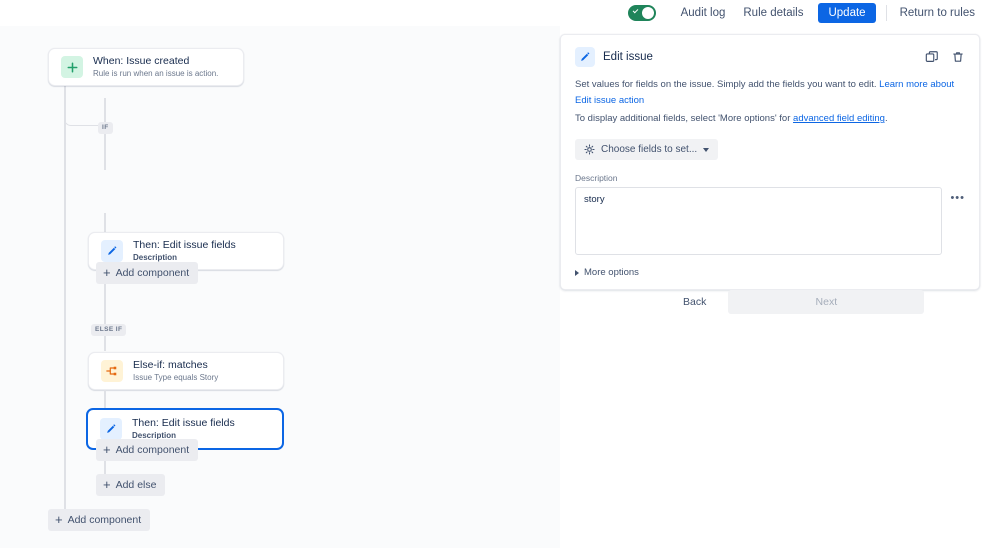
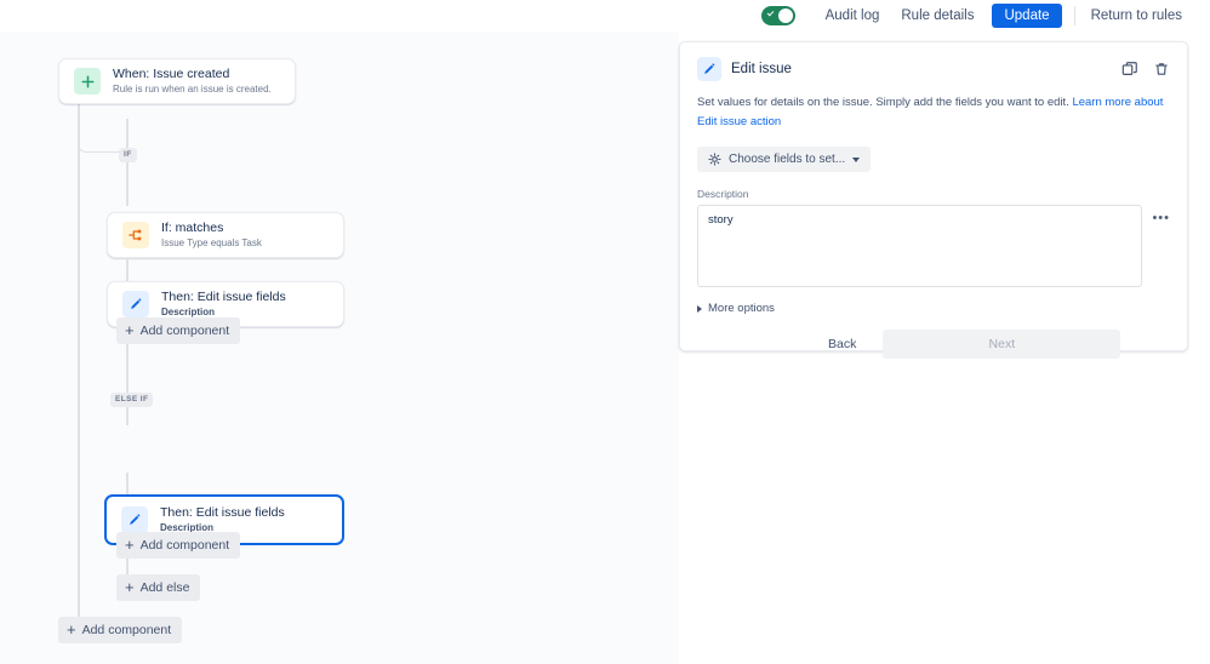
  Audit log
  Rule details
  Update
  Return to rules
  When: Issue created
- Rule is run when an issue is action.
+ Rule is run when an issue is created.
+ If: matches
+ Issue Type equals Task
  Then: Edit issue fields
  Description
  +
  Add component
- Else-if: matches
- Issue Type equals Story
  Then: Edit issue fields
  Description
  +
  Add component
  +
  Add else
  +
  Add component
  Edit issue
- Set values for fields on the issue. Simply add the fields you want to edit. Learn more about Edit issue action
+ Set values for details on the issue. Simply add the fields you want to edit. Learn more about Edit issue action
- To display additional fields, select 'More options' for advanced field editing.
  Choose fields to set...
  Description
  story
  •••
  More options
  Back
  Next
